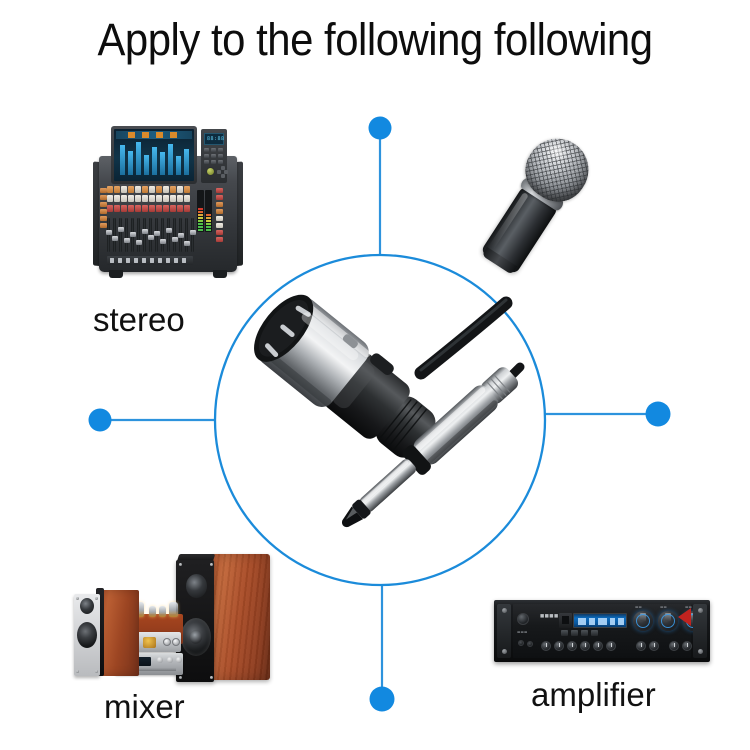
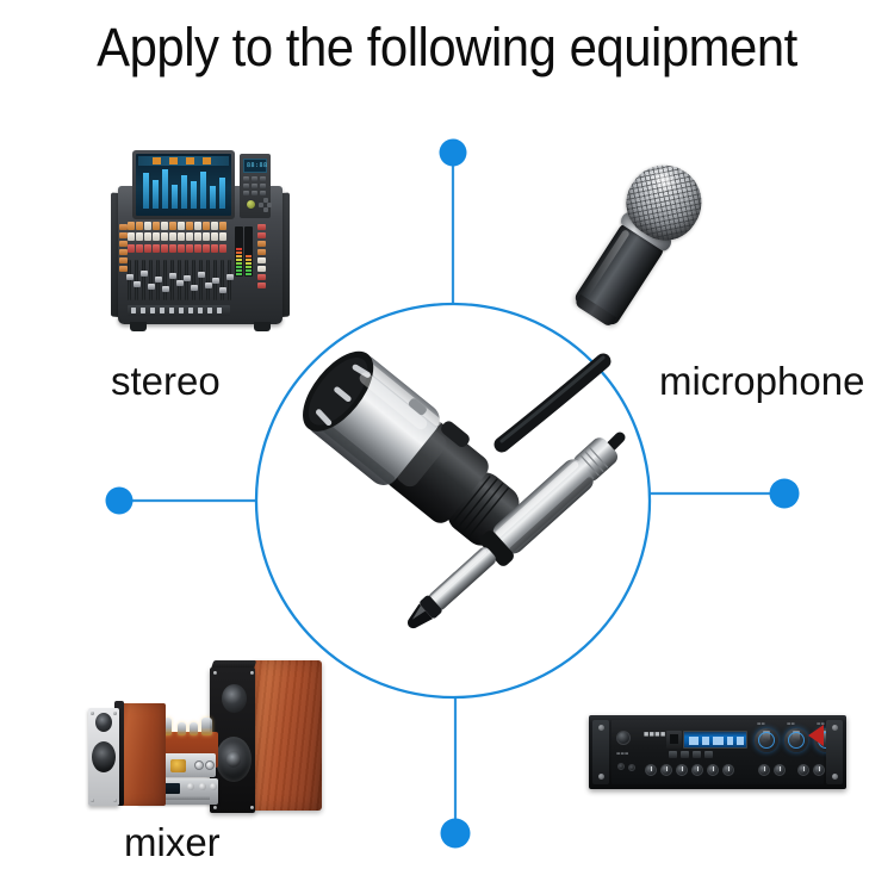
- Apply to the following following
+ Apply to the following equipment
  stereo
+ microphone
  mixer
- amplifier
